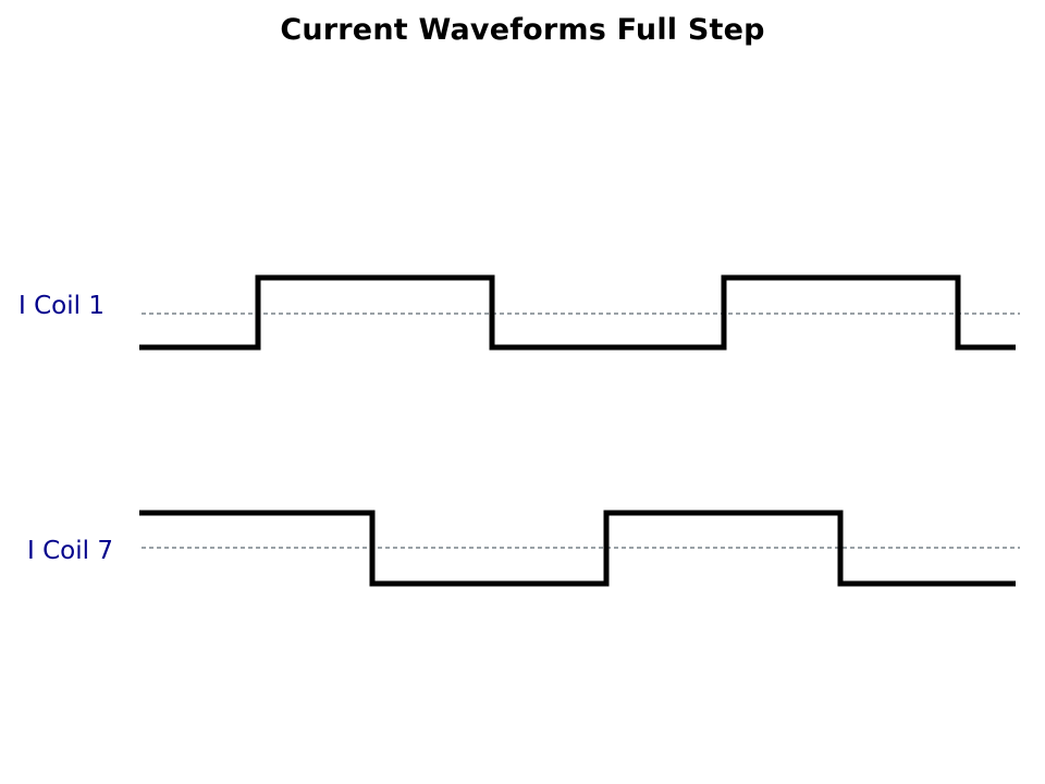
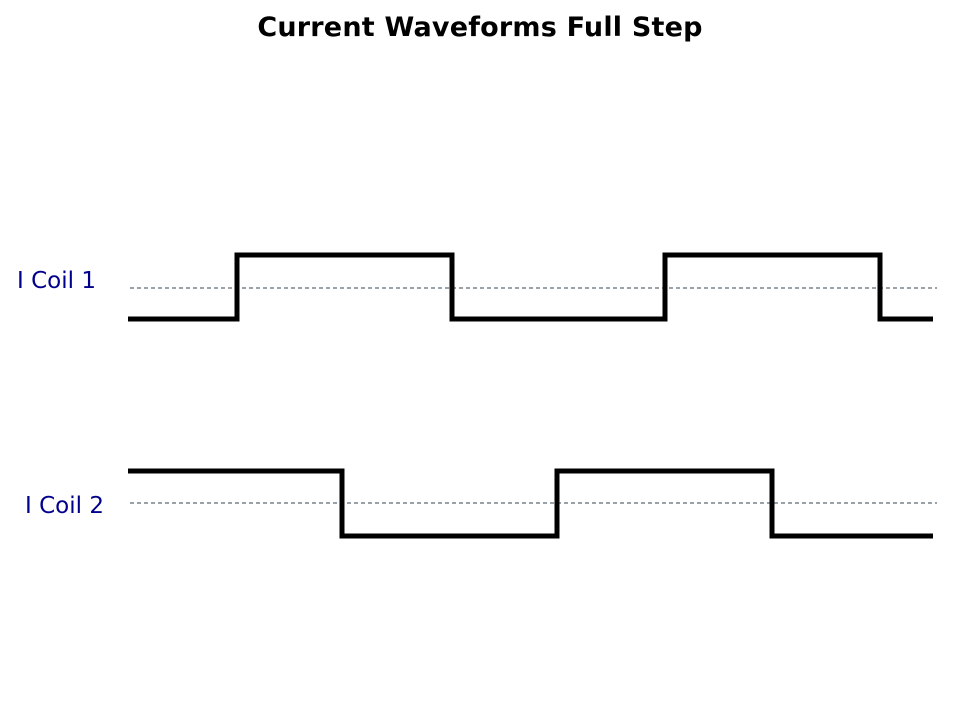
  Current Waveforms Full Step
  I Coil 1
- I Coil 7
+ I Coil 2
